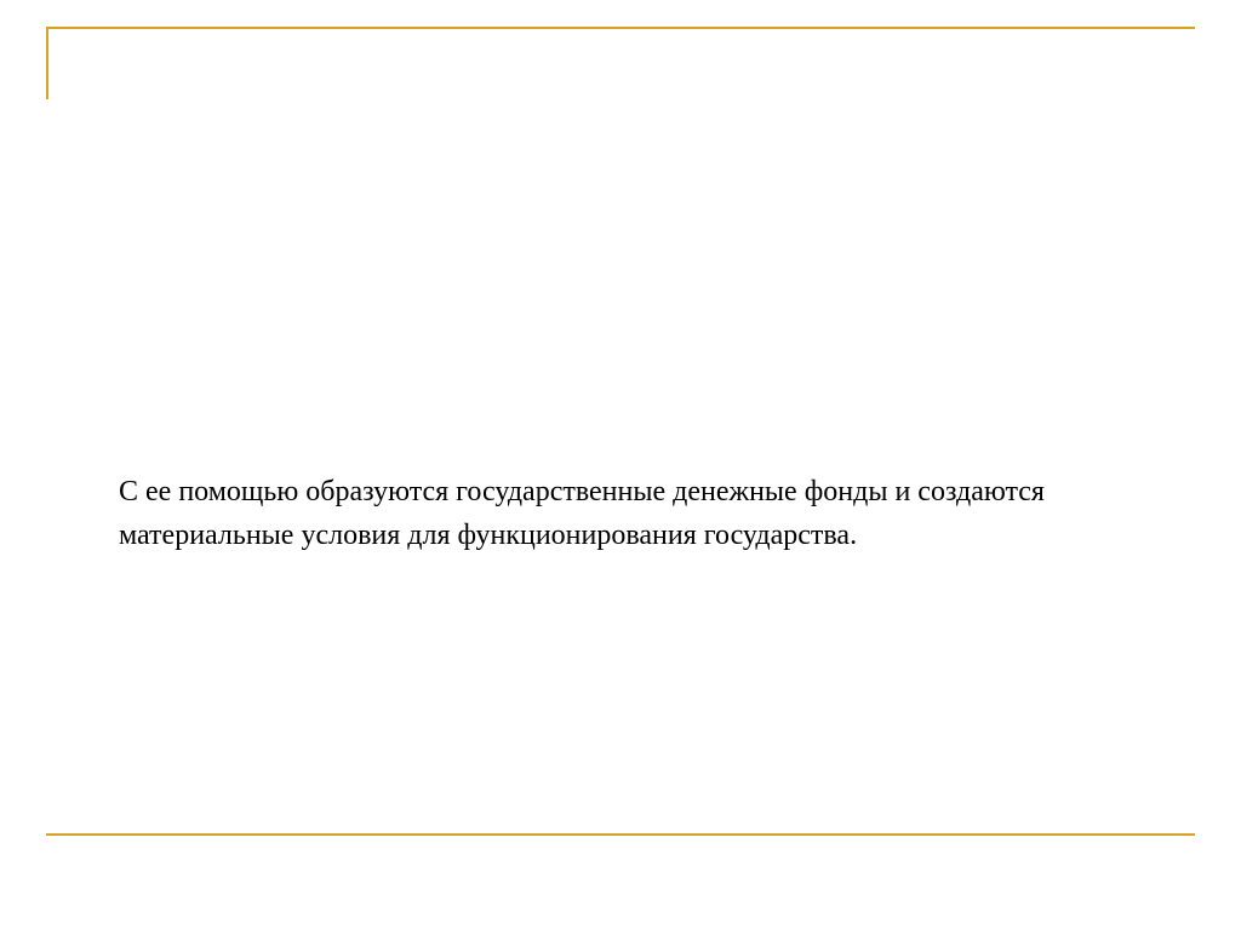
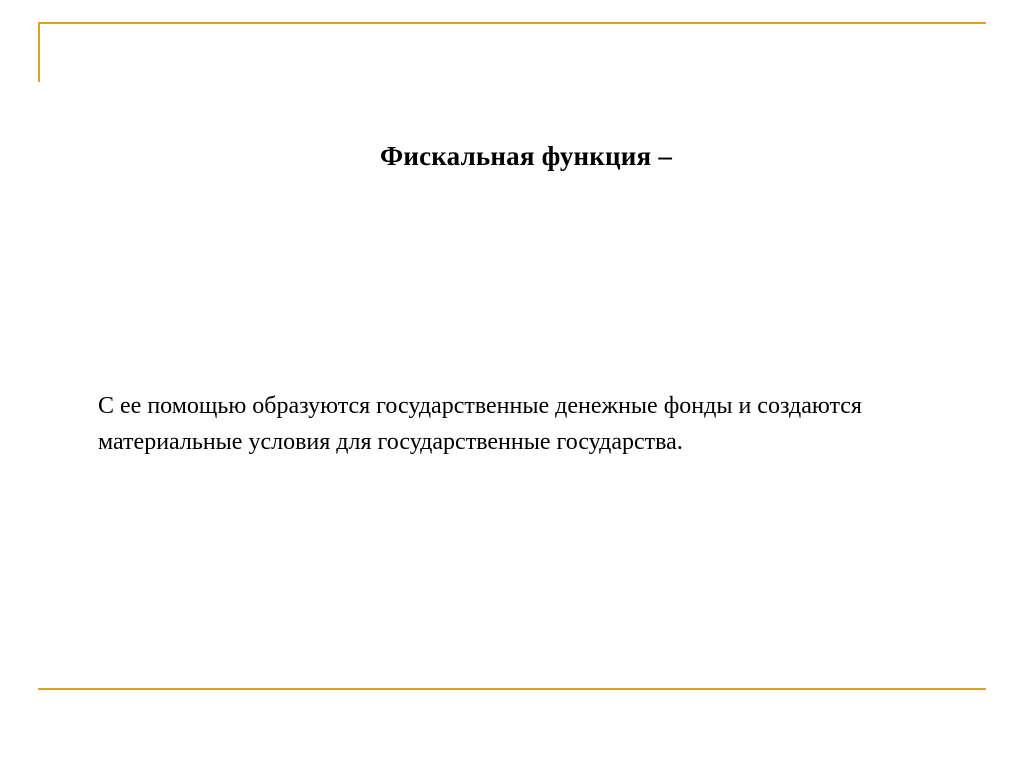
+ Фискальная функция –
- С ее помощью образуются государственные денежные фонды и создаются материальные условия для функционирования государства.
+ С ее помощью образуются государственные денежные фонды и создаются материальные условия для государственные государства.
